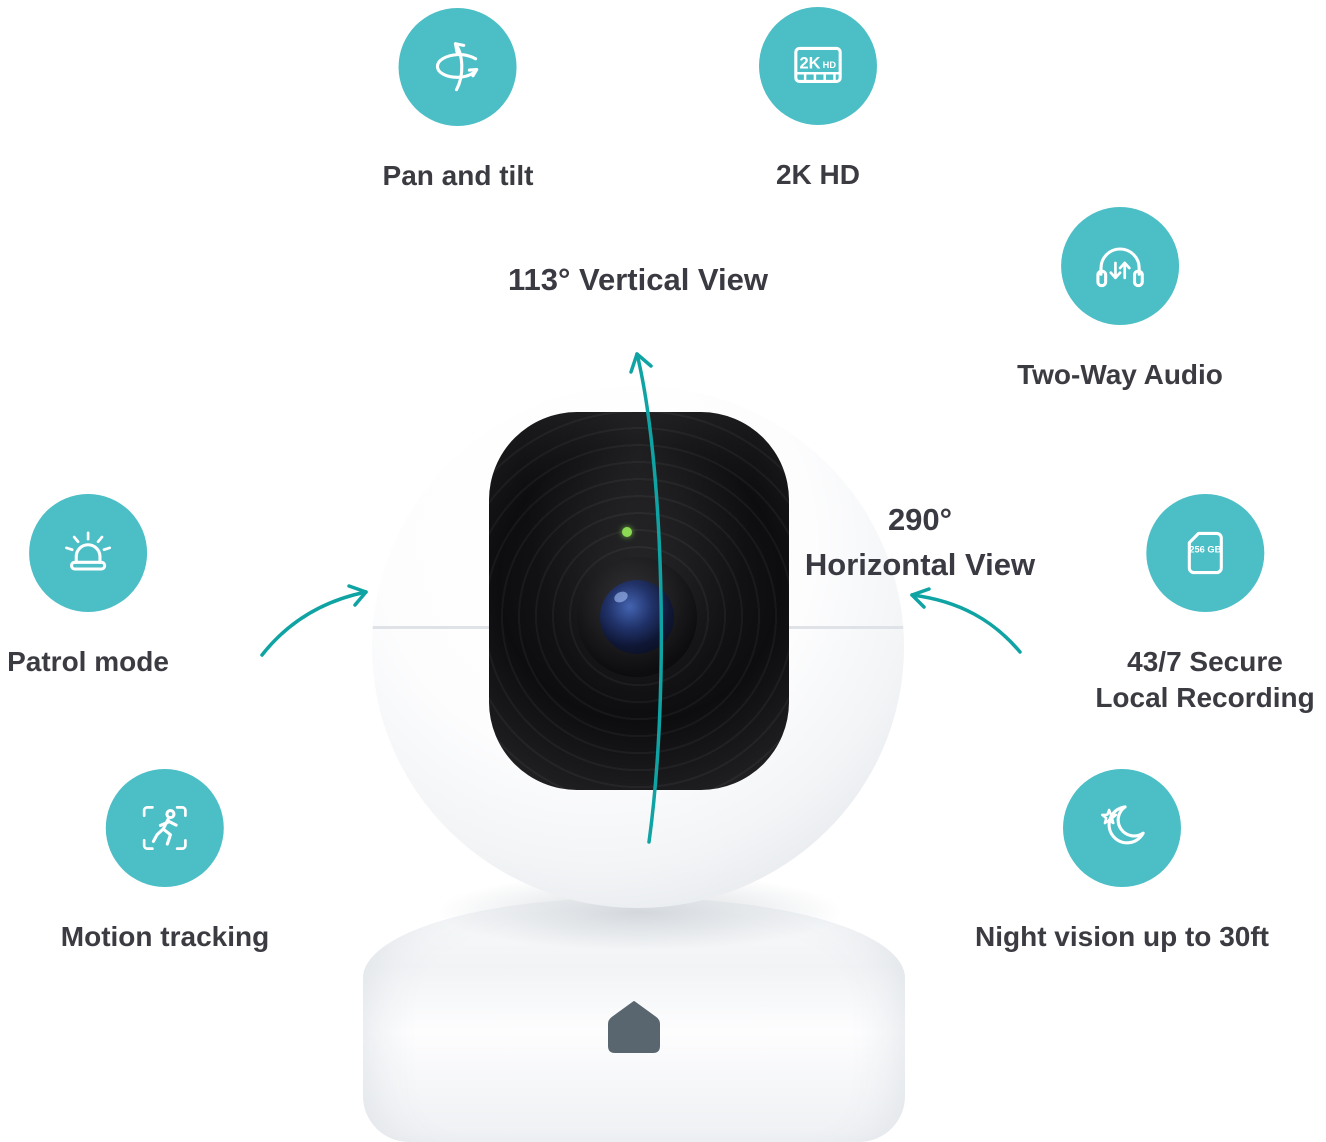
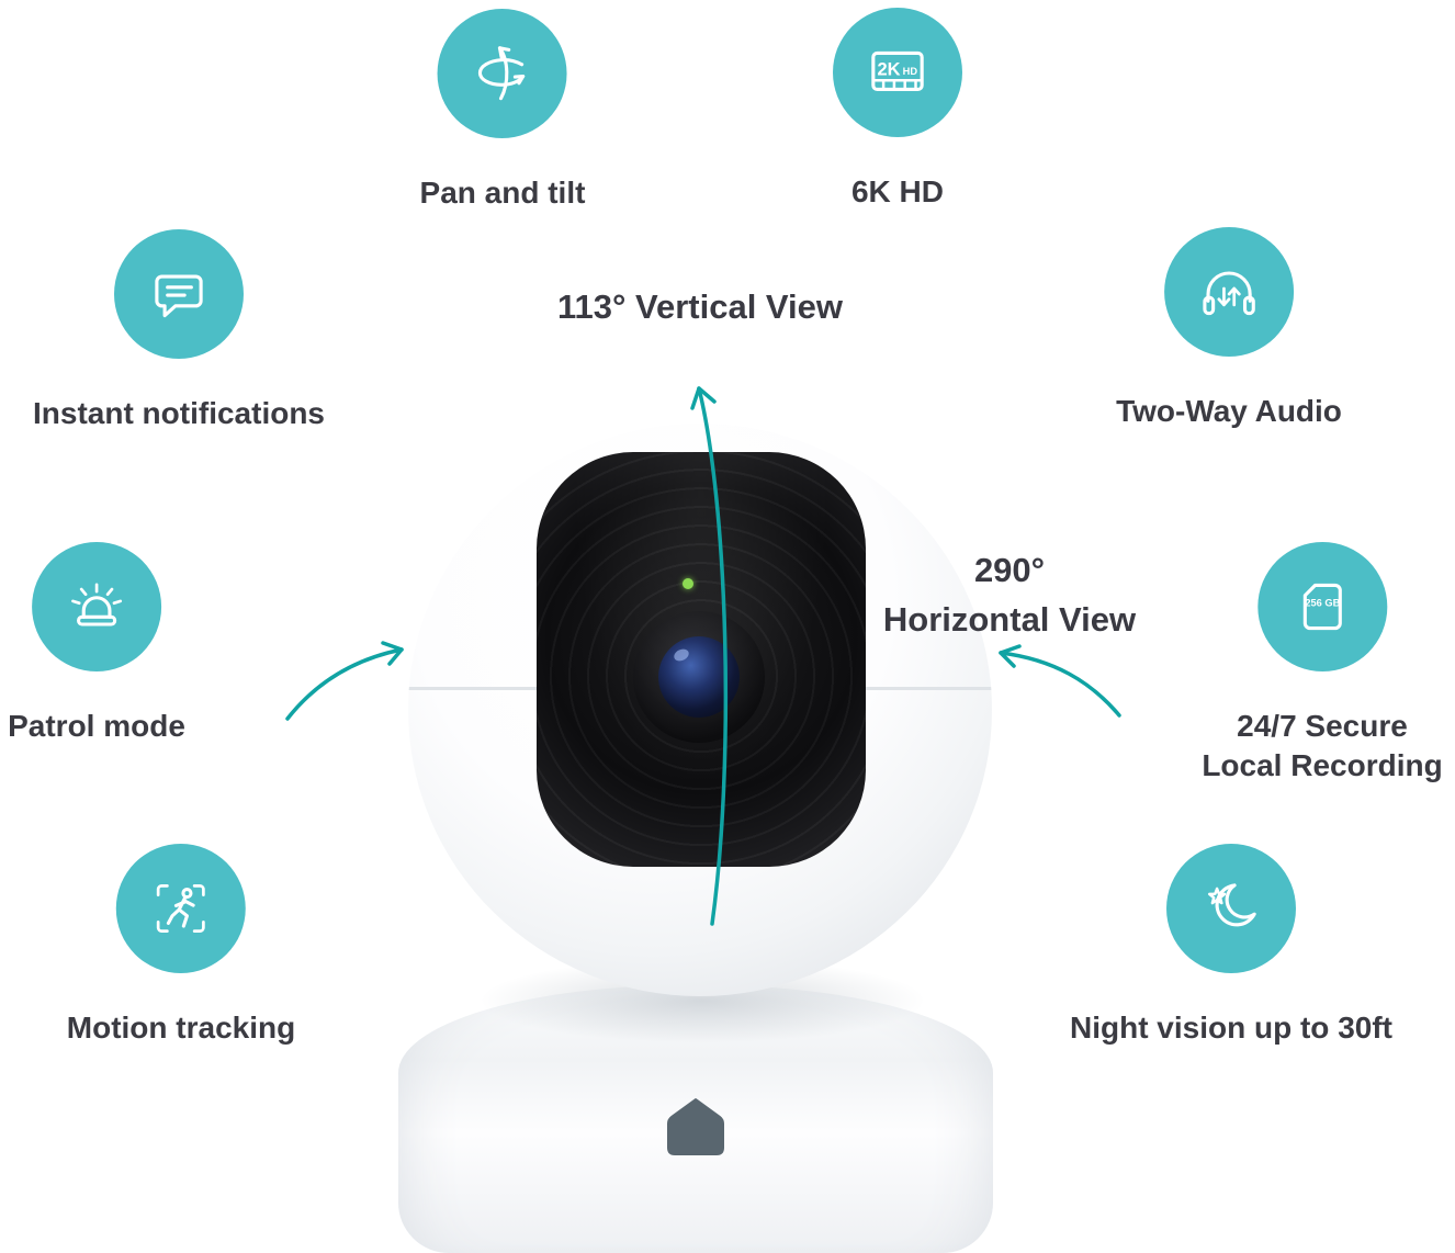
  113° Vertical View
  290°
  Horizontal View
  Pan and tilt
  2K
  HD
- 2K HD
+ 6K HD
+ Instant notifications
  Two-Way Audio
  Patrol mode
  256 GB
- 43/7 Secure
+ 24/7 Secure
  Local Recording
  Motion tracking
  Night vision up to 30ft
